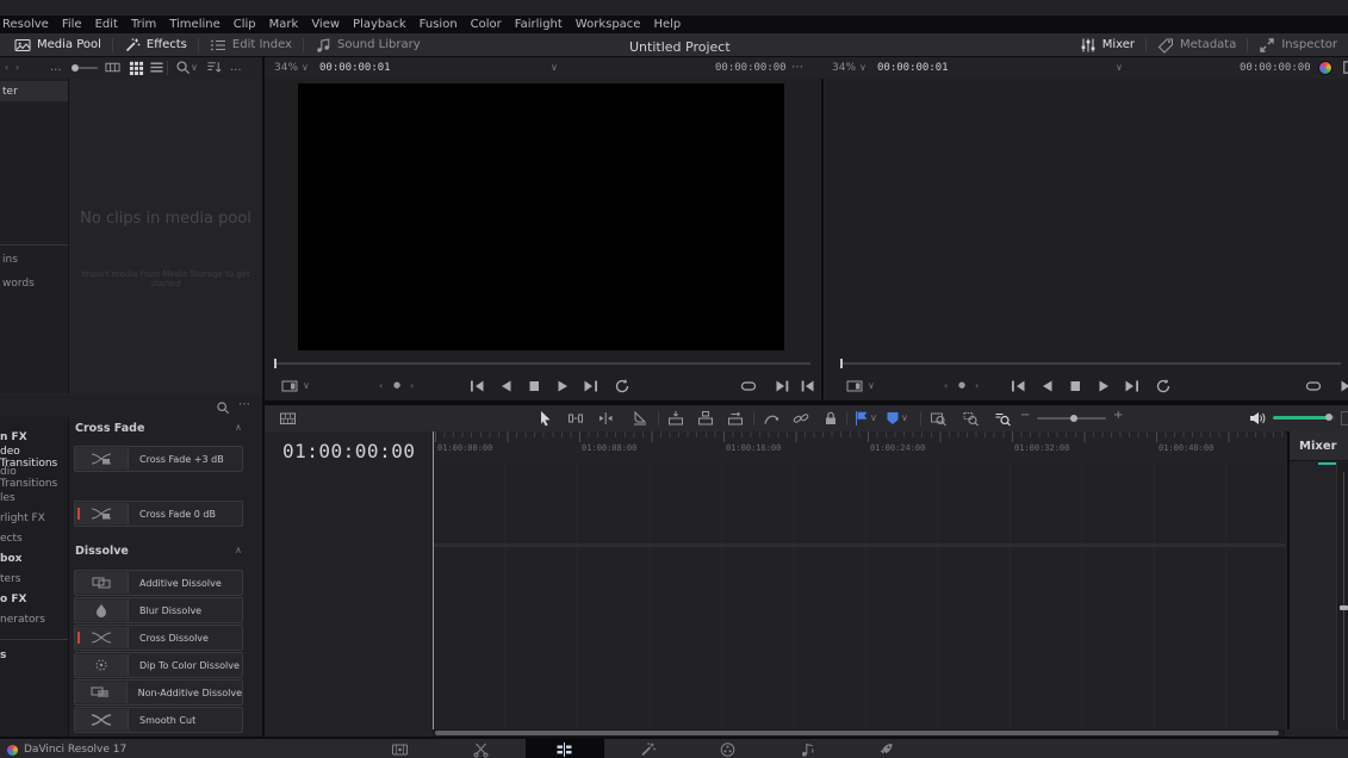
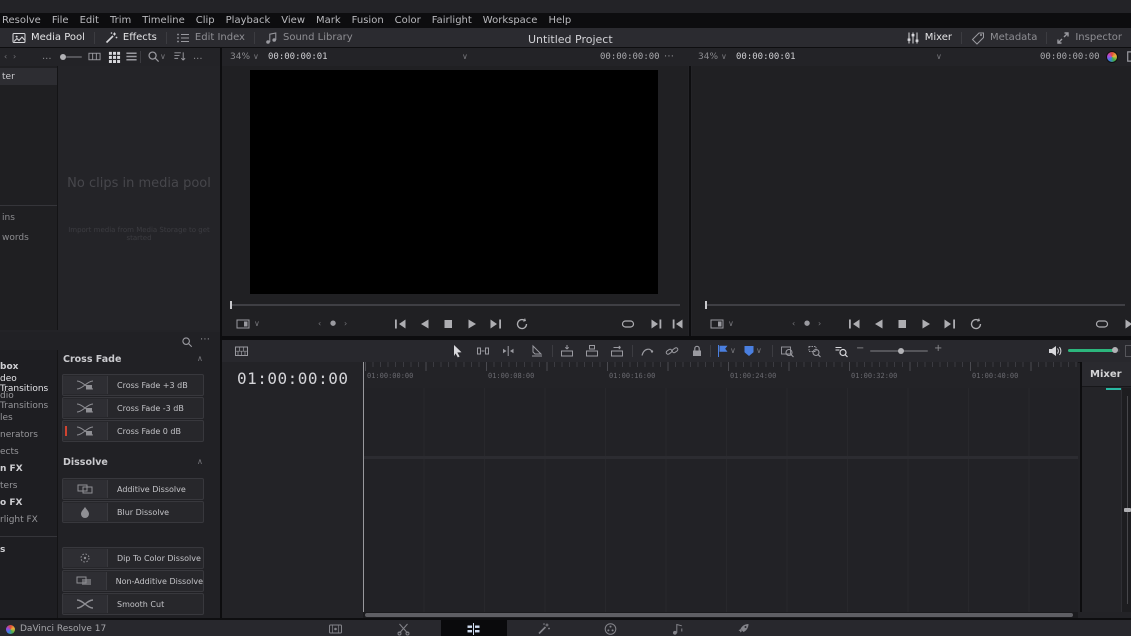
  Resolve
  File
  Edit
  Trim
  Timeline
  Clip
- Mark
+ Playback
  View
- Playback
+ Mark
  Fusion
  Color
  Fairlight
  Workspace
  Help
  Media Pool
  Effects
  Edit Index
  Sound Library
  Untitled Project
  Mixer
  Metadata
  Inspector
  ‹
  ›
  ...
  ∨
  ...
  34%
  ∨
  00:00:00:01
  ∨
  00:00:00:00
  ⋯
  34%
  ∨
  00:00:00:01
  ∨
  00:00:00:00
  ter
  ins
  words
  No clips in media pool
  Import media from Media Storage to get
  ∨
  ‹
  ●
  ›
  ∨
  ‹
  ●
  ›
  ⋯
- n FX
+ box
  deo Transitions
  dio Transitions
  les
- rlight FX
+ nerators
  ects
- box
+ n FX
  ters
  o FX
- nerators
+ rlight FX
  s
  Cross Fade
  ∧
  Cross Fade +3 dB
+ Cross Fade -3 dB
  Cross Fade 0 dB
  Dissolve
  ∧
  Additive Dissolve
  Blur Dissolve
- Cross Dissolve
  Dip To Color Dissolve
  Non-Additive Dissolve
  Smooth Cut
  ∨
  ∨
  −
  +
  01:00:00:00
  01:00:00:00
  01:00:08:00
  01:00:16:00
  01:00:24:00
  01:00:32:00
  01:00:40:00
  Mixer
  DaVinci Resolve 17
